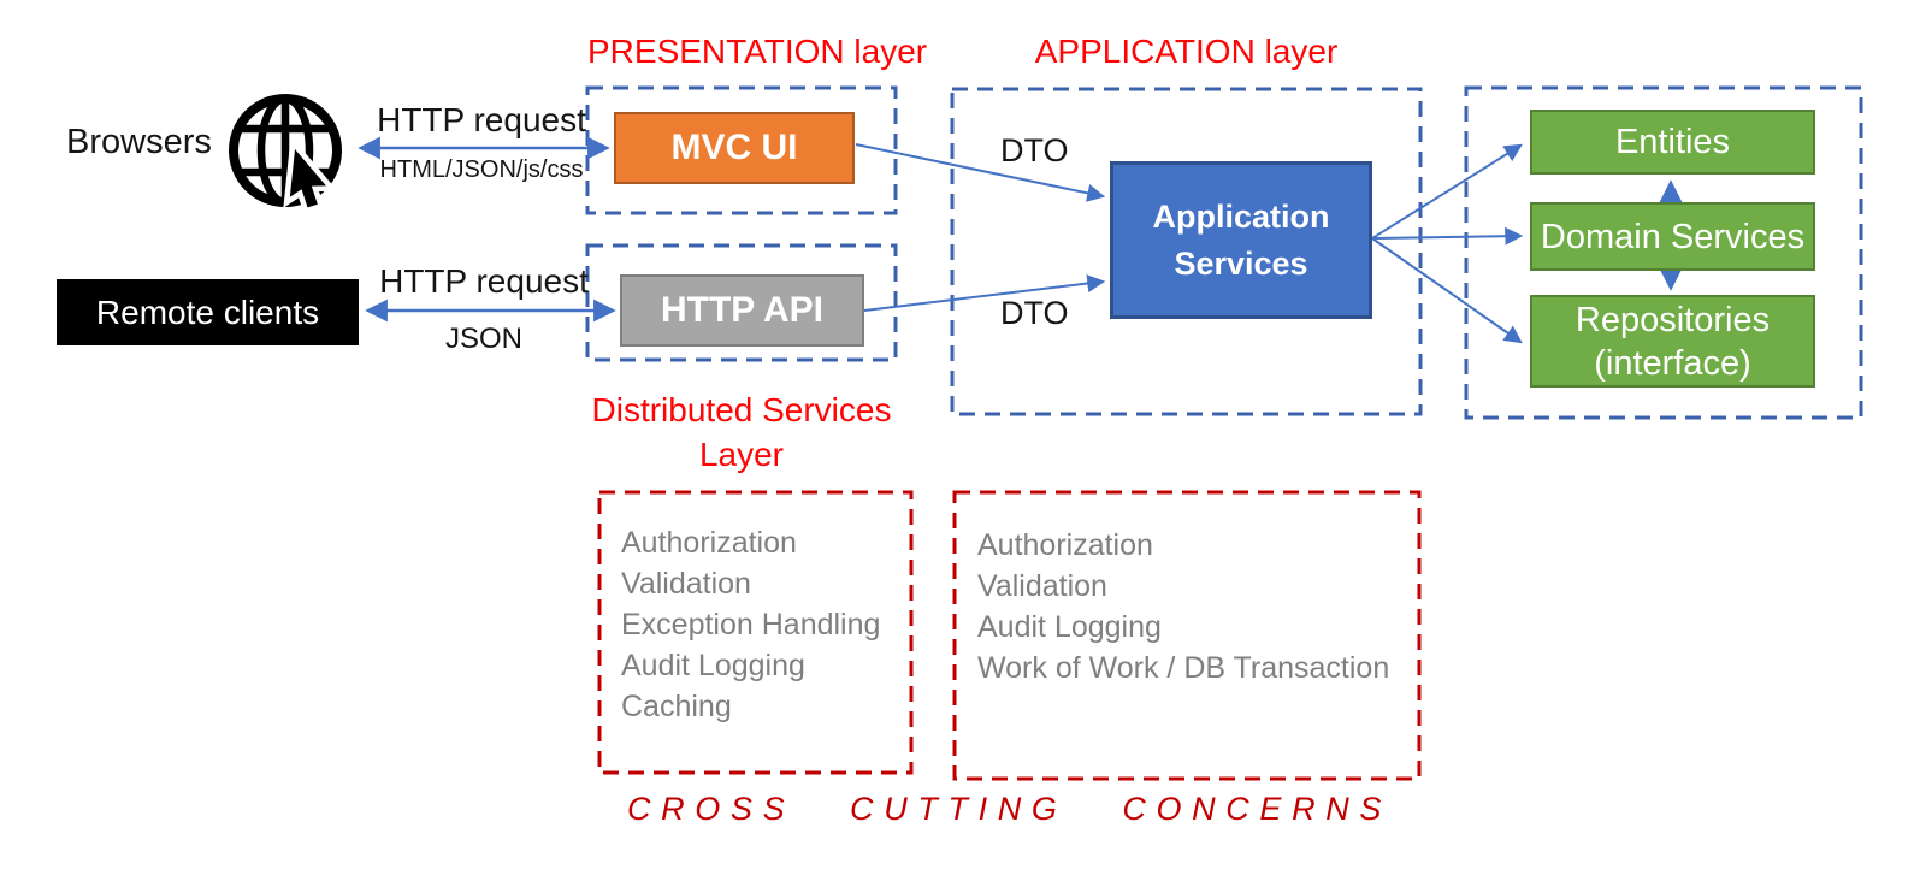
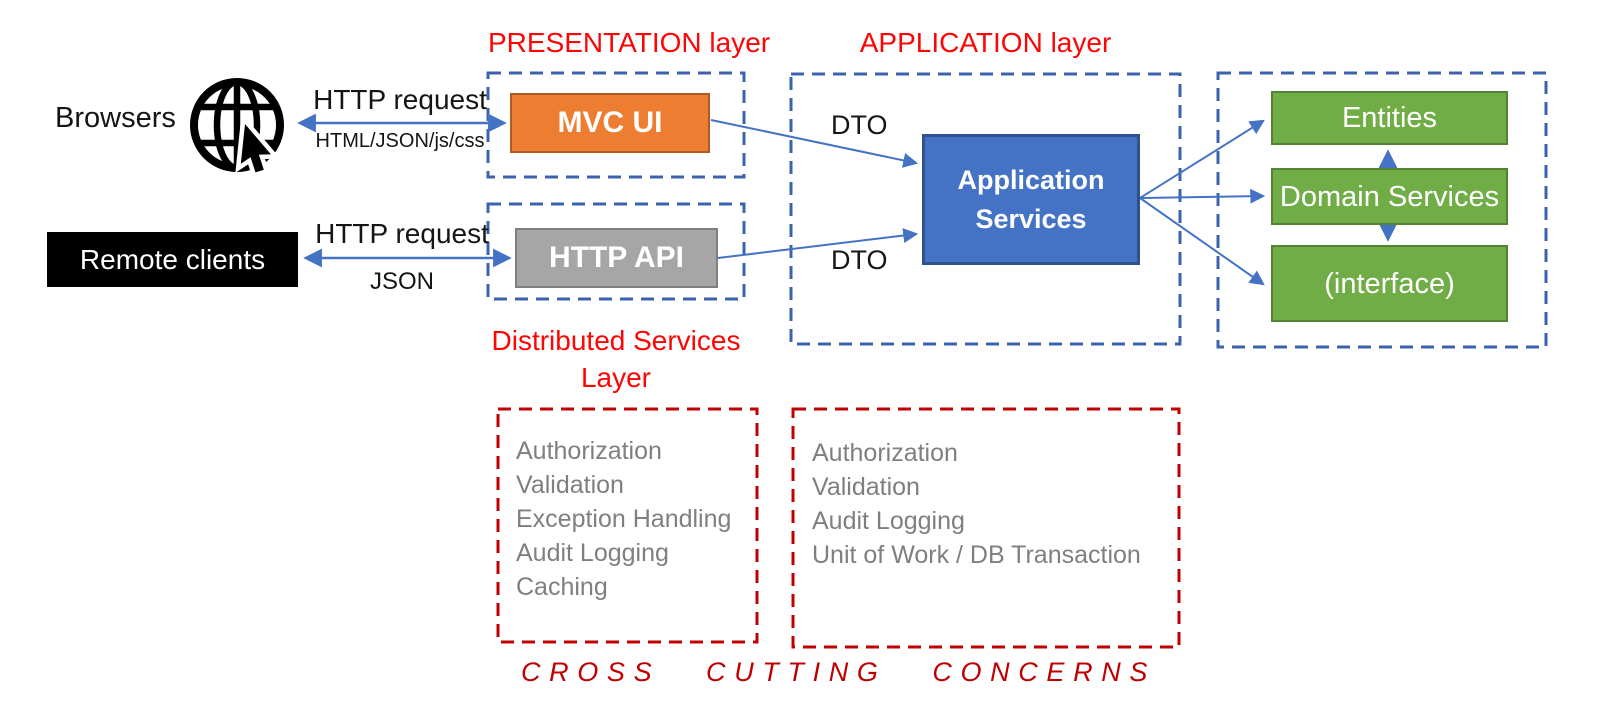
  Browsers
  Remote clients
  HTTP request
  HTML/JSON/js/css
  HTTP request
  JSON
  DTO
  DTO
  PRESENTATION layer
  MVC UI
  HTTP API
  Distributed Services
  Layer
  APPLICATION layer
  Application
  Services
  Entities
  Domain Services
- Repositories
  (interface)
  Authorization
  Validation
  Exception Handling
  Audit Logging
  Caching
  Authorization
  Validation
  Audit Logging
- Work of Work / DB Transaction
+ Unit of Work / DB Transaction
  CROSS CUTTING CONCERNS
